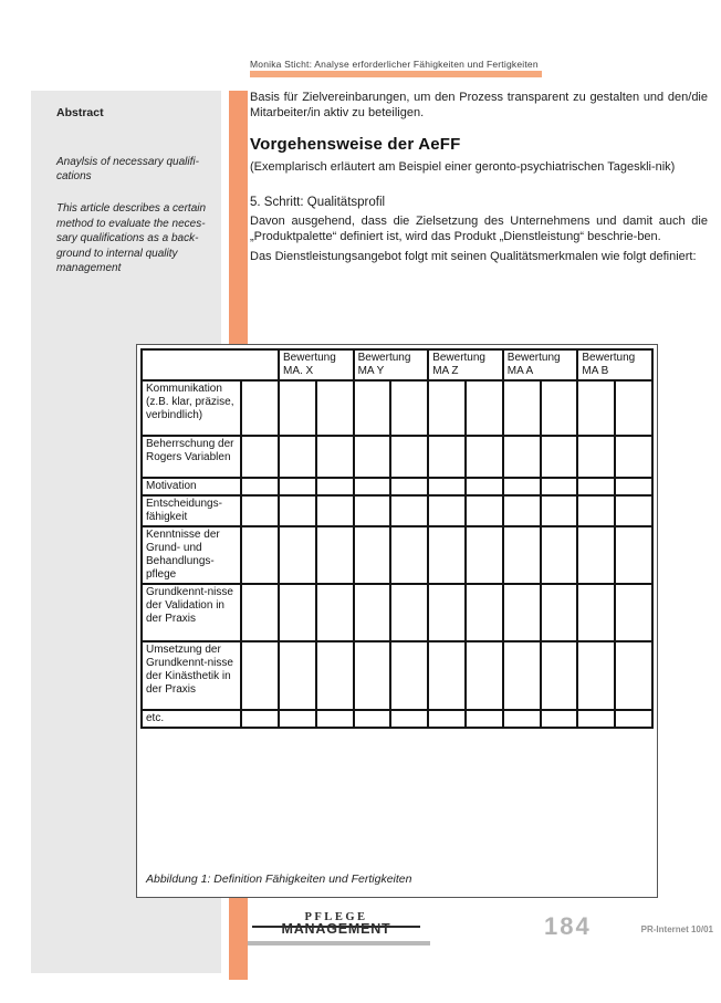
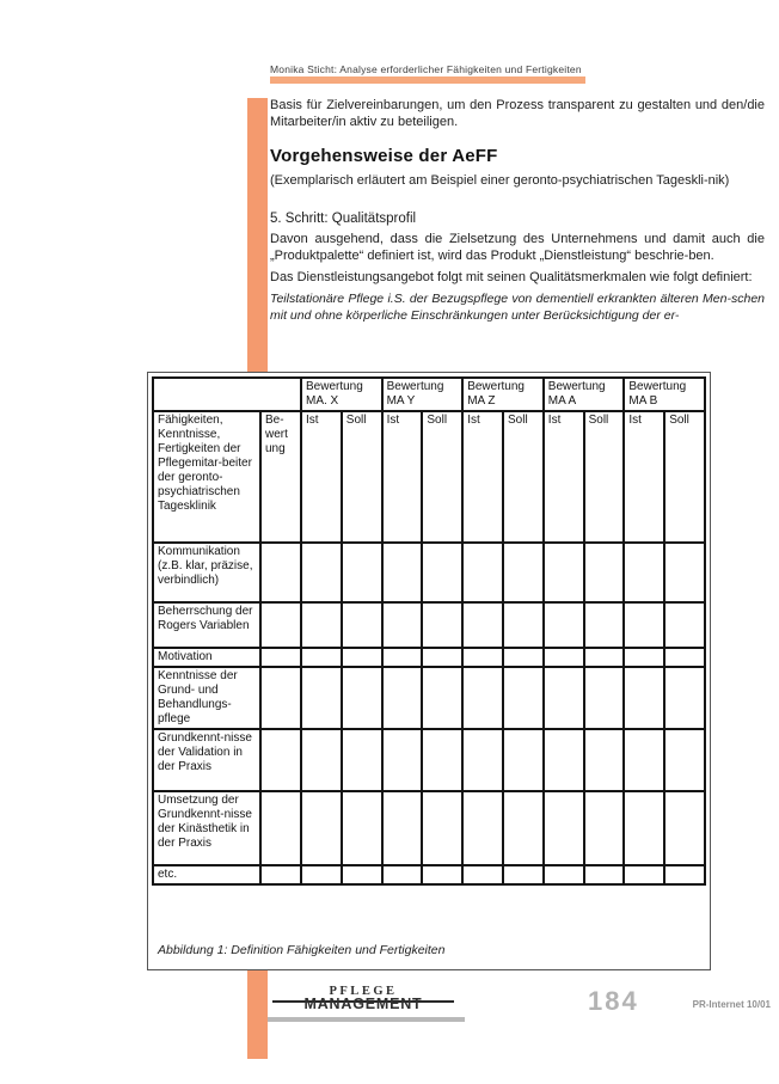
  Monika Sticht: Analyse erforderlicher Fähigkeiten und Fertigkeiten
- Abstract
- Anaylsis of necessary qualifi-cations
- This article describes a certain method to evaluate the neces-sary qualifications as a back-ground to internal quality management
  Basis für Zielvereinbarungen, um den Prozess transparent zu gestalten und den/die Mitarbeiter/in aktiv zu beteiligen.
  Vorgehensweise der AeFF
  (Exemplarisch erläutert am Beispiel einer geronto-psychiatrischen Tageskli-nik)
  5. Schritt: Qualitätsprofil
  Davon ausgehend, dass die Zielsetzung des Unternehmens und damit auch die „Produktpalette“ definiert ist, wird das Produkt „Dienstleistung“ beschrie-ben.
  Das Dienstleistungsangebot folgt mit seinen Qualitätsmerkmalen wie folgt definiert:
+ Teilstationäre Pflege i.S. der Bezugspflege von dementiell erkrankten älteren Men-schen mit und ohne körperliche Einschränkungen unter Berücksichtigung der er-
  	Bewertung MA. X	Bewertung MA Y	Bewertung MA Z	Bewertung MA A	Bewertung MA B
+ Fähigkeiten, Kenntnisse, Fertigkeiten der Pflegemitar-beiter der geronto-psychiatrischen Tagesklinik	Be- wert ung	Ist	Soll	Ist	Soll	Ist	Soll	Ist	Soll	Ist	Soll
  Kommunikation (z.B. klar, präzise, verbindlich)
  Beherrschung der Rogers Variablen
  Motivation
- Entscheidungs-fähigkeit
  Kenntnisse der Grund- und Behandlungs-pflege
  Grundkennt-nisse der Validation in der Praxis
  Umsetzung der Grundkennt-nisse der Kinästhetik in der Praxis
  etc.
  Abbildung 1: Definition Fähigkeiten und Fertigkeiten
  PFLEGE
  MANAGEMENT
  184
  PR-Internet 10/01
